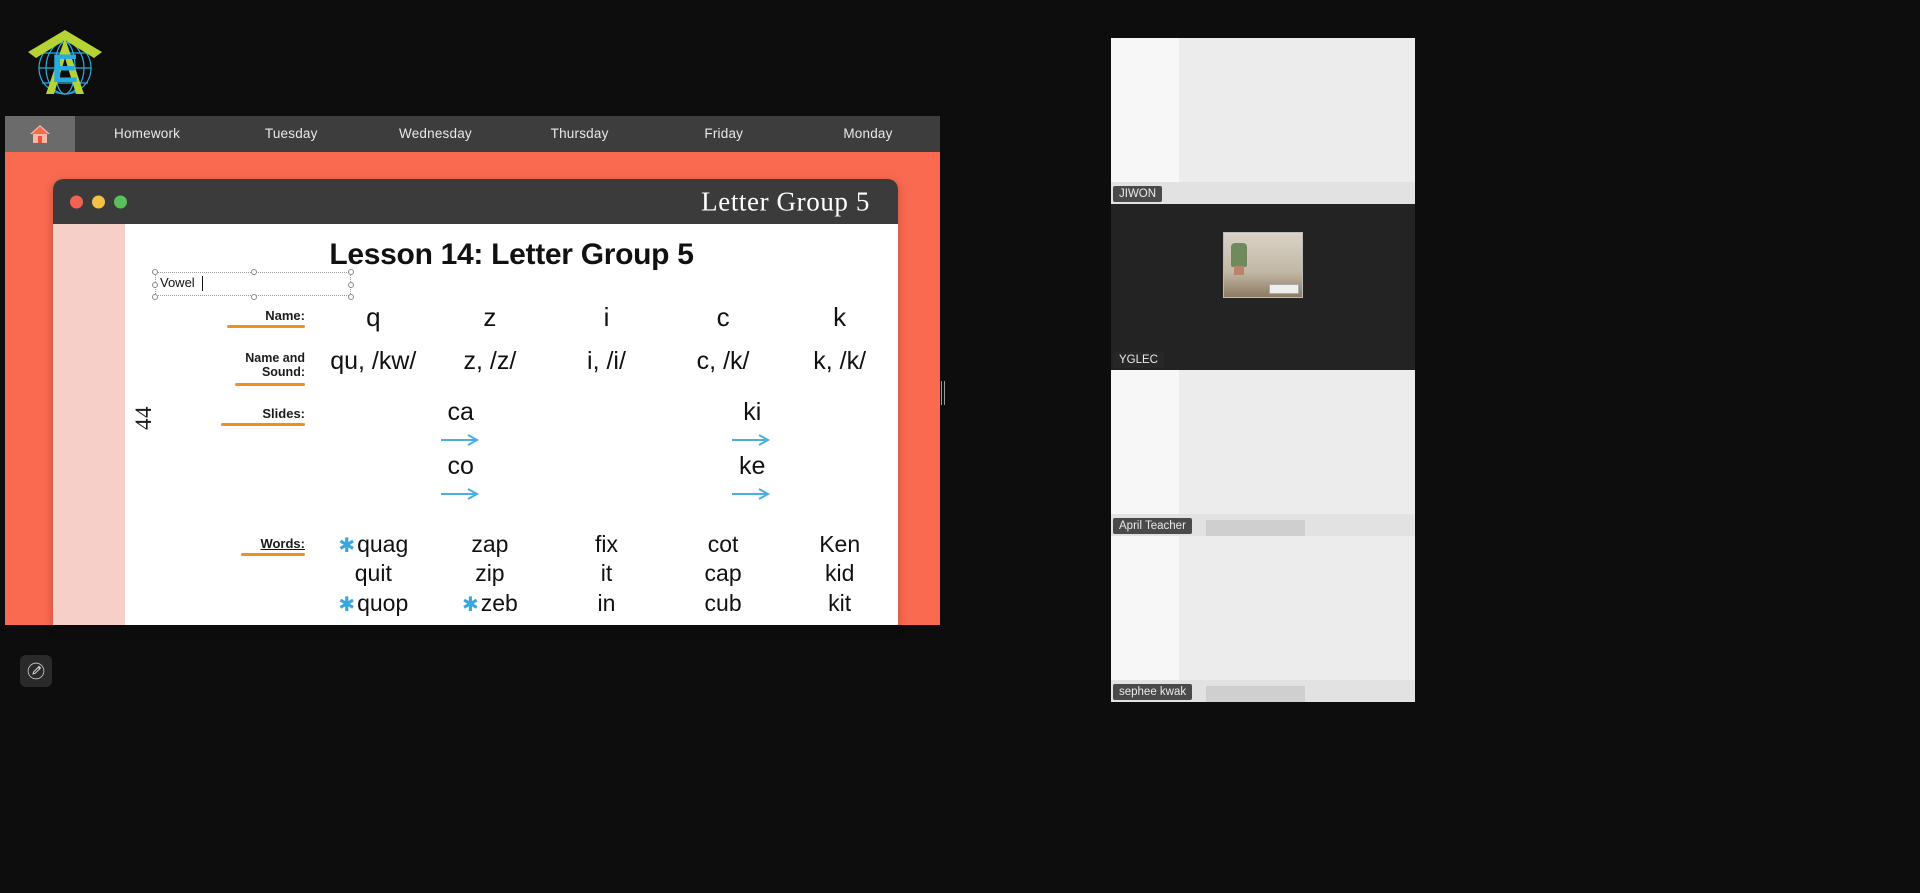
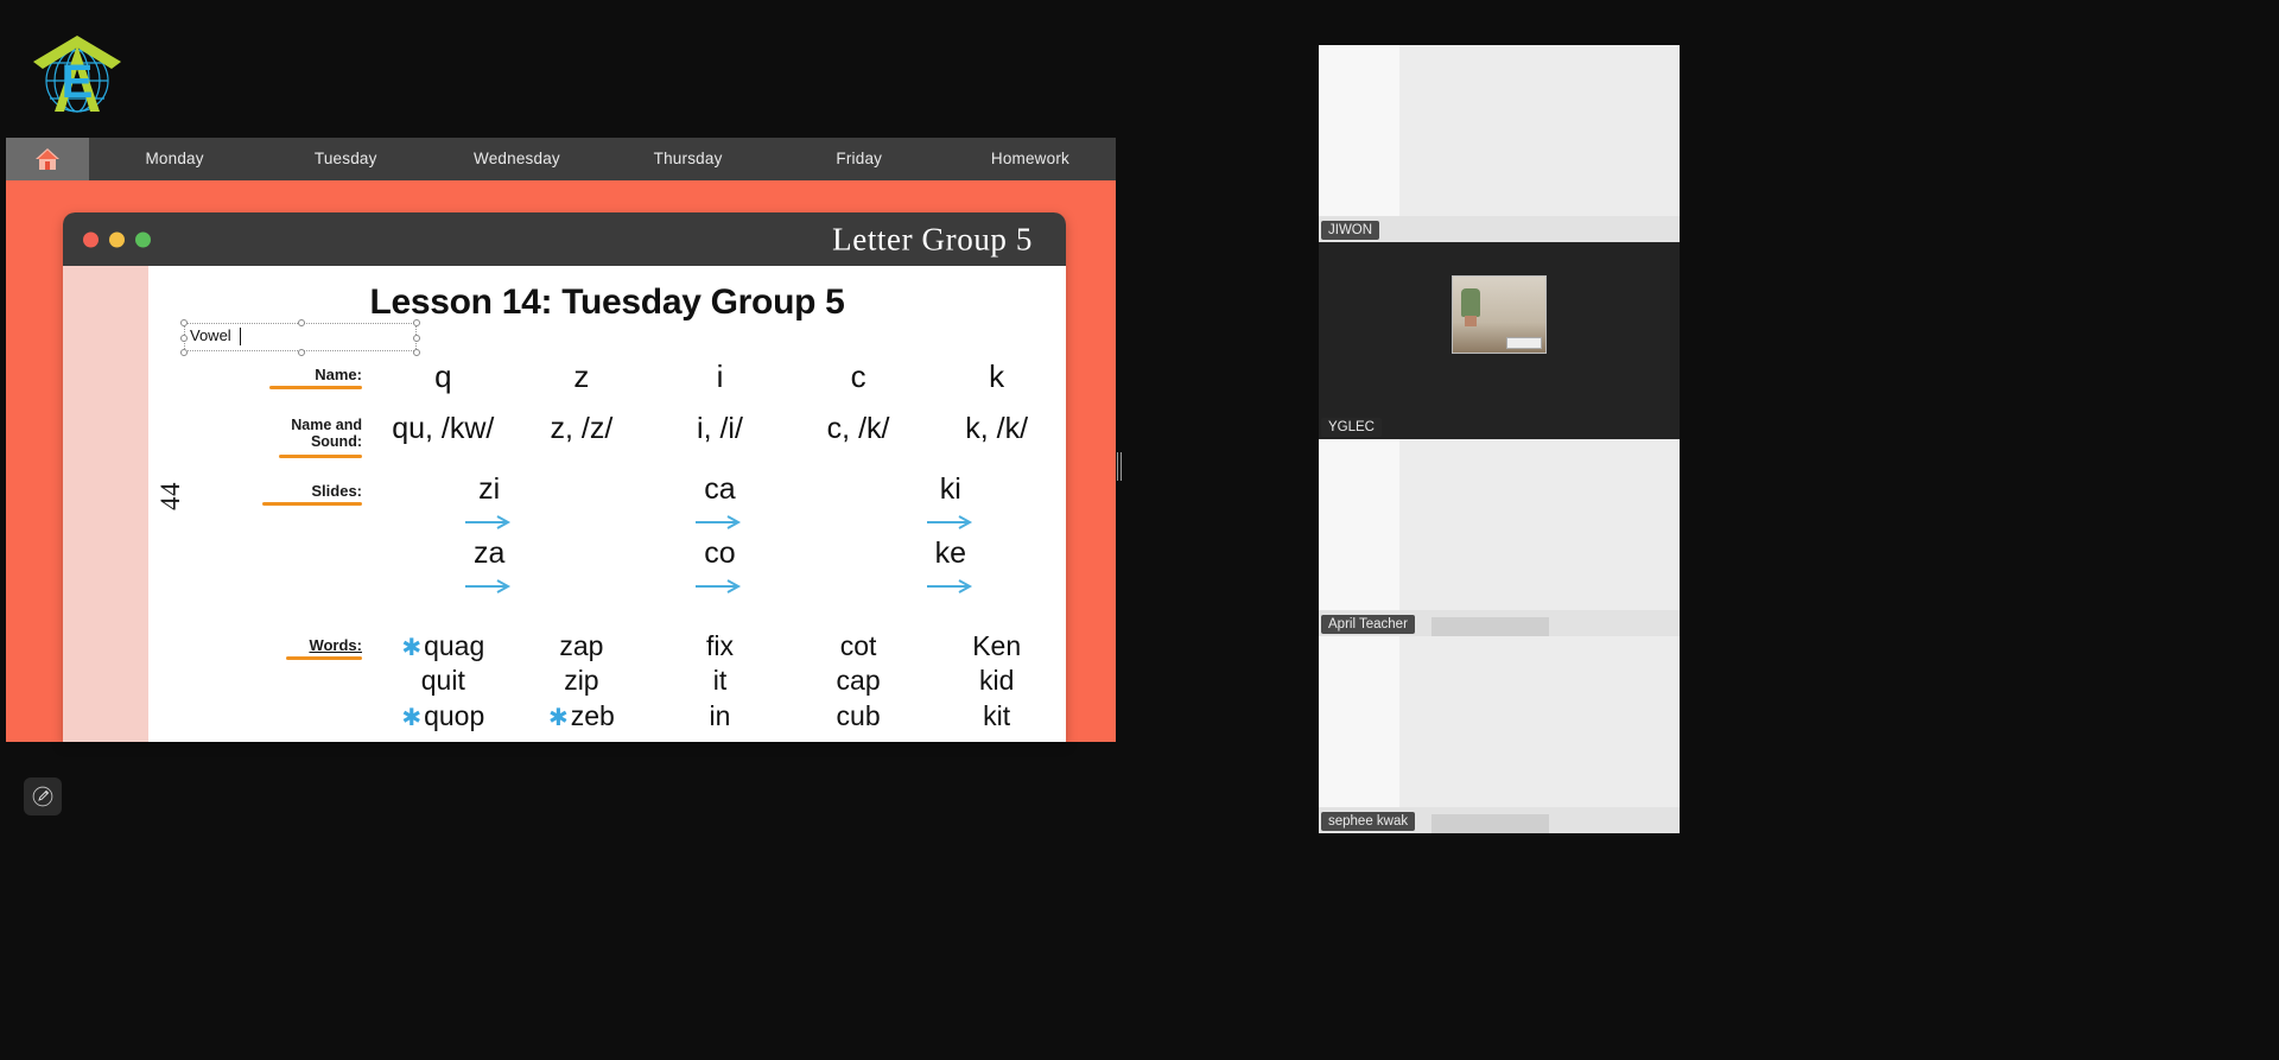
  E
- Homework
+ Monday
  Tuesday
  Wednesday
  Thursday
  Friday
- Monday
+ Homework
  Letter Group 5
- Lesson 14: Letter Group 5
+ Lesson 14: Tuesday Group 5
  Vowel
  Name:
  q
  z
  i
  c
  k
  Name and
  Sound:
  qu, /kw/
  z, /z/
  i, /i/
  c, /k/
  k, /k/
  Slides:
+ zi
+ za
  ca
  co
  ki
  ke
  Words:
  ✱quag
  quit
  ✱quop
  zap
  zip
  ✱zeb
  fix
  it
  in
  cot
  cap
  cub
  Ken
  kid
  kit
  JIWON
  YGLEC
  April Teacher
  sephee kwak
